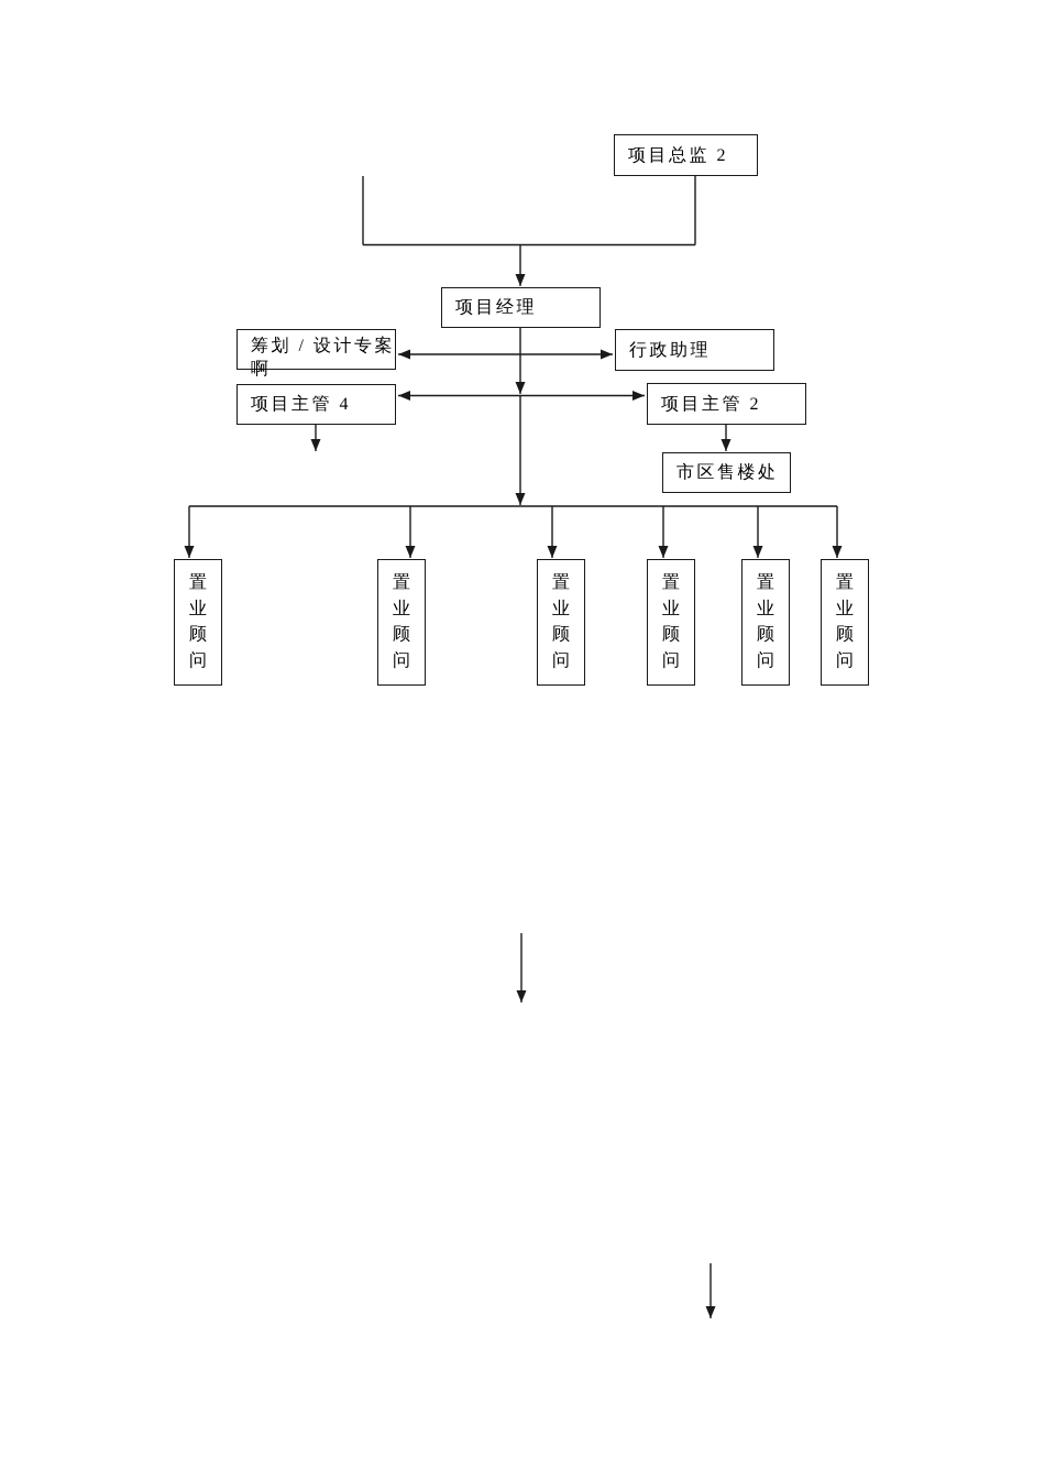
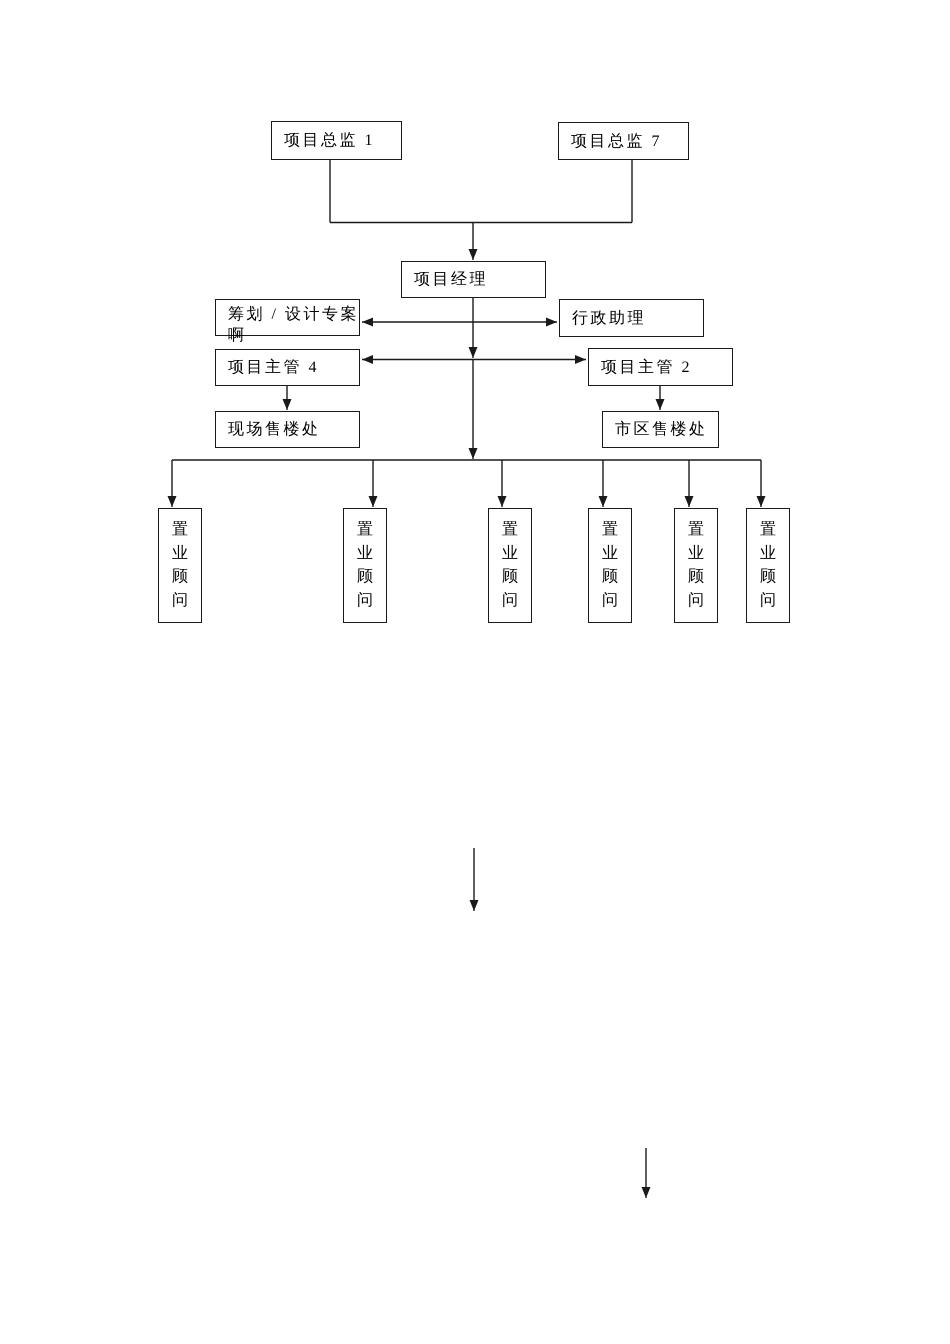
+ 项目总监 1
- 项目总监 2
+ 项目总监 7
  项目经理
  筹划 / 设计专案
  啊
  行政助理
  项目主管 4
  项目主管 2
+ 现场售楼处
  市区售楼处
  置业顾问
  置业顾问
  置业顾问
  置业顾问
  置业顾问
  置业顾问
